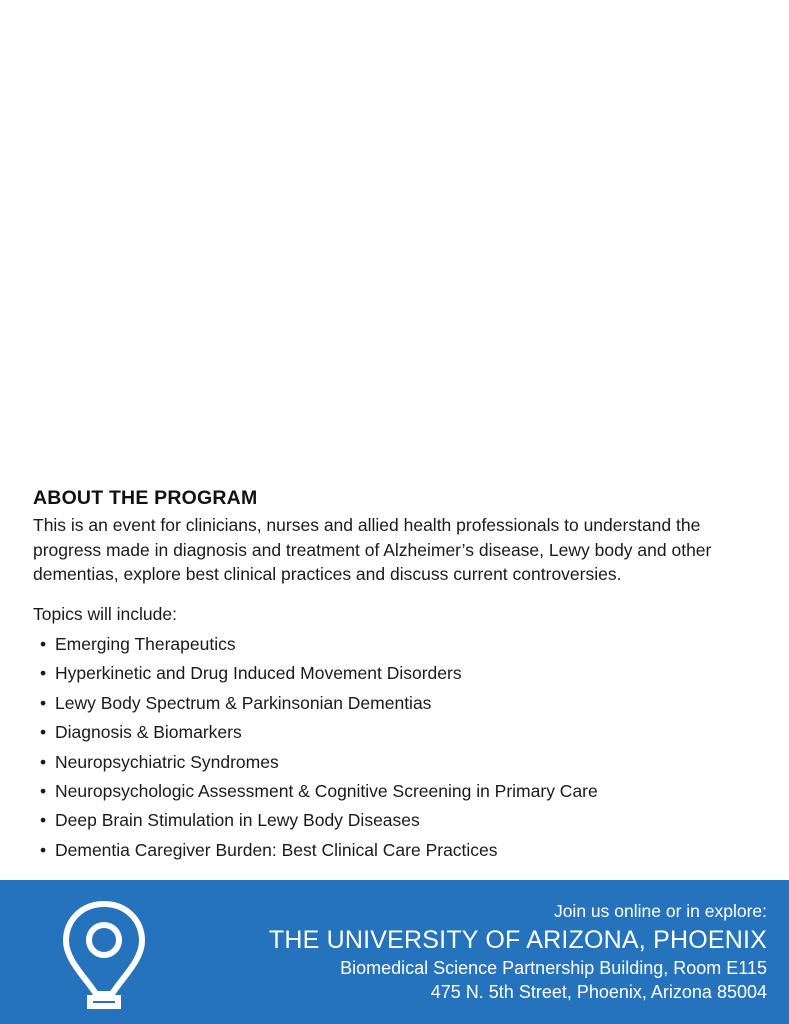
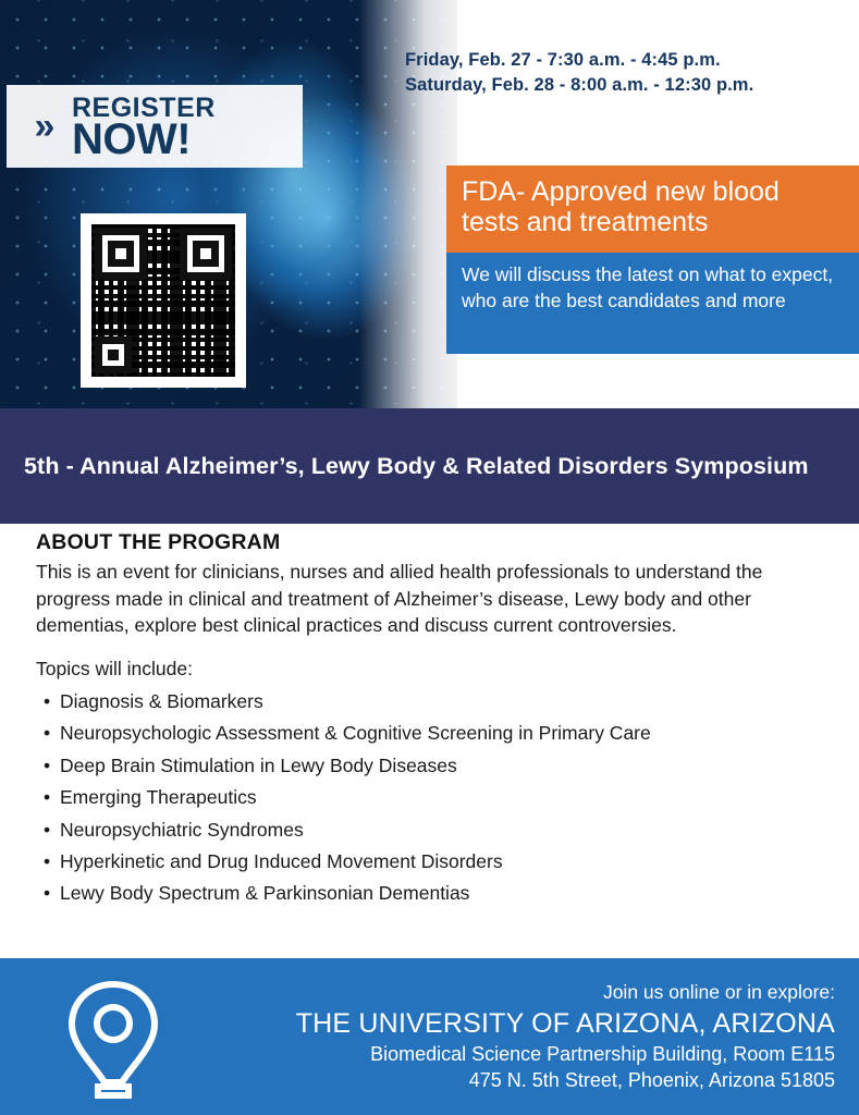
+ »
+ REGISTER
+ NOW!
+ Friday, Feb. 27 - 7:30 a.m. - 4:45 p.m.
+ Saturday, Feb. 28 - 8:00 a.m. - 12:30 p.m.
+ FDA- Approved new blood tests and treatments
+ We will discuss the latest on what to expect, who are the best candidates and more
+ 5th - Annual Alzheimer’s, Lewy Body & Related Disorders Symposium
  ABOUT THE PROGRAM
- This is an event for clinicians, nurses and allied health professionals to understand the progress made in diagnosis and treatment of Alzheimer’s disease, Lewy body and other dementias, explore best clinical practices and discuss current controversies.
+ This is an event for clinicians, nurses and allied health professionals to understand the progress made in clinical and treatment of Alzheimer’s disease, Lewy body and other dementias, explore best clinical practices and discuss current controversies.
  Topics will include:
- Emerging Therapeutics
+ Diagnosis & Biomarkers
- Hyperkinetic and Drug Induced Movement Disorders
+ Neuropsychologic Assessment & Cognitive Screening in Primary Care
- Lewy Body Spectrum & Parkinsonian Dementias
+ Deep Brain Stimulation in Lewy Body Diseases
- Diagnosis & Biomarkers
+ Emerging Therapeutics
  Neuropsychiatric Syndromes
- Neuropsychologic Assessment & Cognitive Screening in Primary Care
+ Hyperkinetic and Drug Induced Movement Disorders
- Deep Brain Stimulation in Lewy Body Diseases
+ Lewy Body Spectrum & Parkinsonian Dementias
- Dementia Caregiver Burden: Best Clinical Care Practices
  Join us online or in explore:
- THE UNIVERSITY OF ARIZONA, PHOENIX
+ THE UNIVERSITY OF ARIZONA, ARIZONA
  Biomedical Science Partnership Building, Room E115
- 475 N. 5th Street, Phoenix, Arizona 85004
+ 475 N. 5th Street, Phoenix, Arizona 51805
